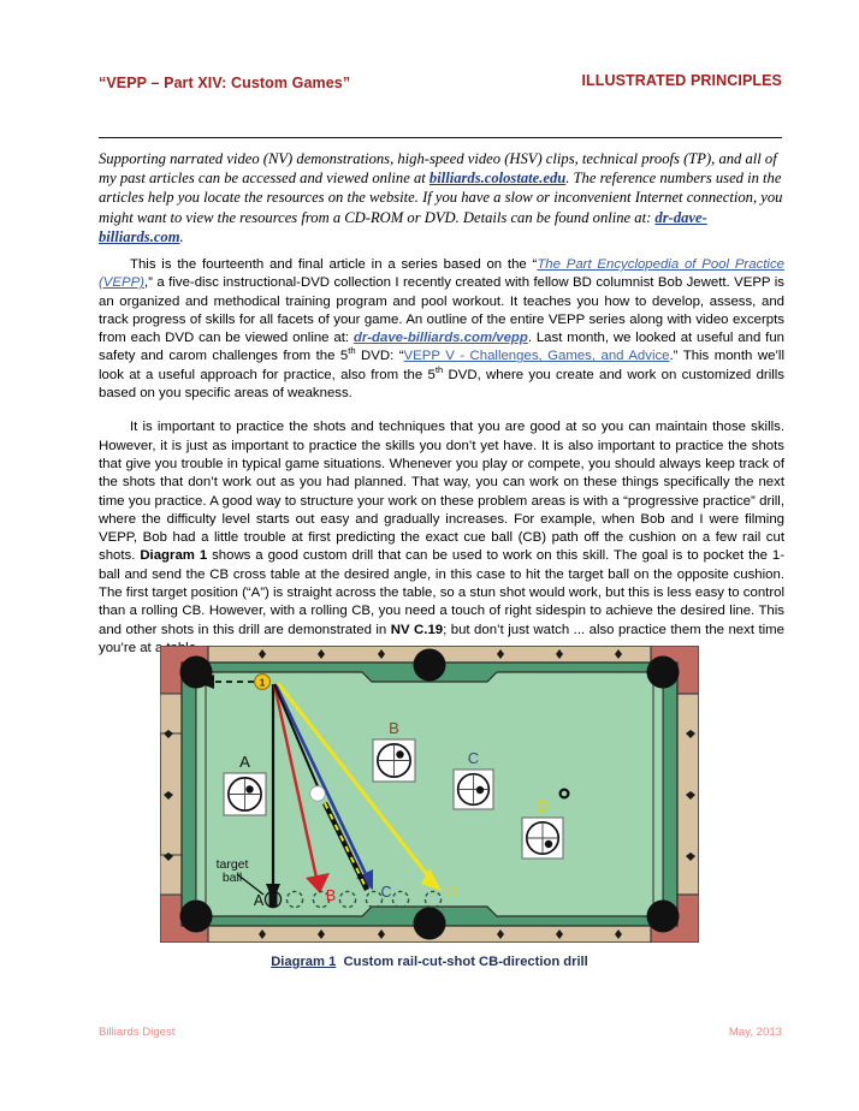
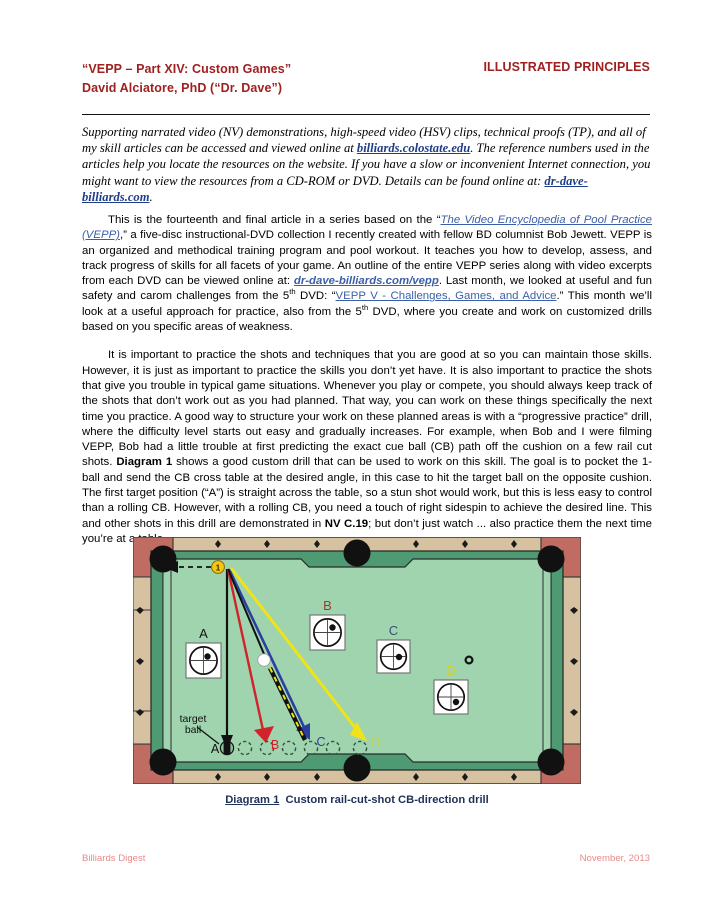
  “VEPP – Part XIV: Custom Games”
+ David Alciatore, PhD (“Dr. Dave”)
  ILLUSTRATED PRINCIPLES
- Supporting narrated video (NV) demonstrations, high-speed video (HSV) clips, technical proofs (TP), and all of my past articles can be accessed and viewed online at billiards.colostate.edu. The reference numbers used in the articles help you locate the resources on the website. If you have a slow or inconvenient Internet connection, you might want to view the resources from a CD-ROM or DVD. Details can be found online at: dr-dave-billiards.com.
+ Supporting narrated video (NV) demonstrations, high-speed video (HSV) clips, technical proofs (TP), and all of my skill articles can be accessed and viewed online at billiards.colostate.edu. The reference numbers used in the articles help you locate the resources on the website. If you have a slow or inconvenient Internet connection, you might want to view the resources from a CD-ROM or DVD. Details can be found online at: dr-dave-billiards.com.
- This is the fourteenth and final article in a series based on the “The Part Encyclopedia of Pool Practice (VEPP),” a five-disc instructional-DVD collection I recently created with fellow BD columnist Bob Jewett. VEPP is an organized and methodical training program and pool workout. It teaches you how to develop, assess, and track progress of skills for all facets of your game. An outline of the entire VEPP series along with video excerpts from each DVD can be viewed online at: dr-dave-billiards.com/vepp. Last month, we looked at useful and fun safety and carom challenges from the 5th DVD: “VEPP V - Challenges, Games, and Advice.” This month we’ll look at a useful approach for practice, also from the 5th DVD, where you create and work on customized drills based on you specific areas of weakness.
+ This is the fourteenth and final article in a series based on the “The Video Encyclopedia of Pool Practice (VEPP),” a five-disc instructional-DVD collection I recently created with fellow BD columnist Bob Jewett. VEPP is an organized and methodical training program and pool workout. It teaches you how to develop, assess, and track progress of skills for all facets of your game. An outline of the entire VEPP series along with video excerpts from each DVD can be viewed online at: dr-dave-billiards.com/vepp. Last month, we looked at useful and fun safety and carom challenges from the 5th DVD: “VEPP V - Challenges, Games, and Advice.” This month we’ll look at a useful approach for practice, also from the 5th DVD, where you create and work on customized drills based on you specific areas of weakness.
- It is important to practice the shots and techniques that you are good at so you can maintain those skills. However, it is just as important to practice the skills you don’t yet have. It is also important to practice the shots that give you trouble in typical game situations. Whenever you play or compete, you should always keep track of the shots that don’t work out as you had planned. That way, you can work on these things specifically the next time you practice. A good way to structure your work on these problem areas is with a “progressive practice” drill, where the difficulty level starts out easy and gradually increases. For example, when Bob and I were filming VEPP, Bob had a little trouble at first predicting the exact cue ball (CB) path off the cushion on a few rail cut shots. Diagram 1 shows a good custom drill that can be used to work on this skill. The goal is to pocket the 1-ball and send the CB cross table at the desired angle, in this case to hit the target ball on the opposite cushion. The first target position (“A”) is straight across the table, so a stun shot would work, but this is less easy to control than a rolling CB. However, with a rolling CB, you need a touch of right sidespin to achieve the desired line. This and other shots in this drill are demonstrated in NV C.19; but don’t just watch ... also practice them the next time you’re at a
+ It is important to practice the shots and techniques that you are good at so you can maintain those skills. However, it is just as important to practice the skills you don’t yet have. It is also important to practice the shots that give you trouble in typical game situations. Whenever you play or compete, you should always keep track of the shots that don’t work out as you had planned. That way, you can work on these things specifically the next time you practice. A good way to structure your work on these planned areas is with a “progressive practice” drill, where the difficulty level starts out easy and gradually increases. For example, when Bob and I were filming VEPP, Bob had a little trouble at first predicting the exact cue ball (CB) path off the cushion on a few rail cut shots. Diagram 1 shows a good custom drill that can be used to work on this skill. The goal is to pocket the 1-ball and send the CB cross table at the desired angle, in this case to hit the target ball on the opposite cushion. The first target position (“A”) is straight across the table, so a stun shot would work, but this is less easy to control than a rolling CB. However, with a rolling CB, you need a touch of right sidespin to achieve the desired line. This and other shots in this drill are demonstrated in NV C.19; but don’t just watch ... also practice them the next time you’re at a
  1
  A
  B
  C
  D
  target
  ball
  A
  B
  C
  D
  Diagram 1 Custom rail-cut-shot CB-direction drill
  Billiards Digest
- May, 2013
+ November, 2013
